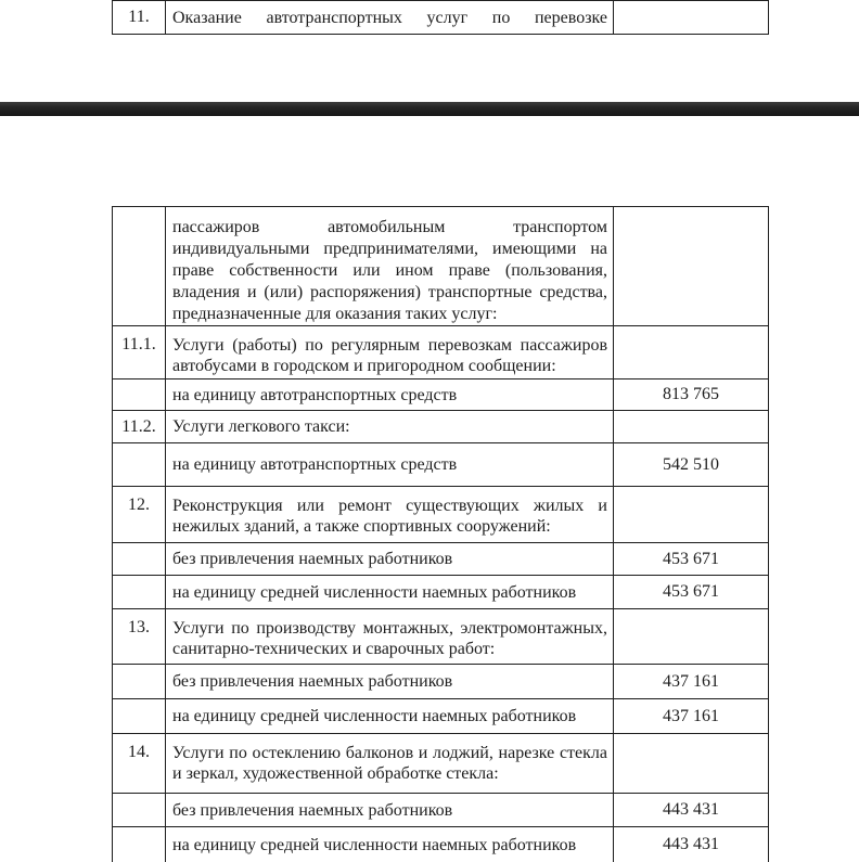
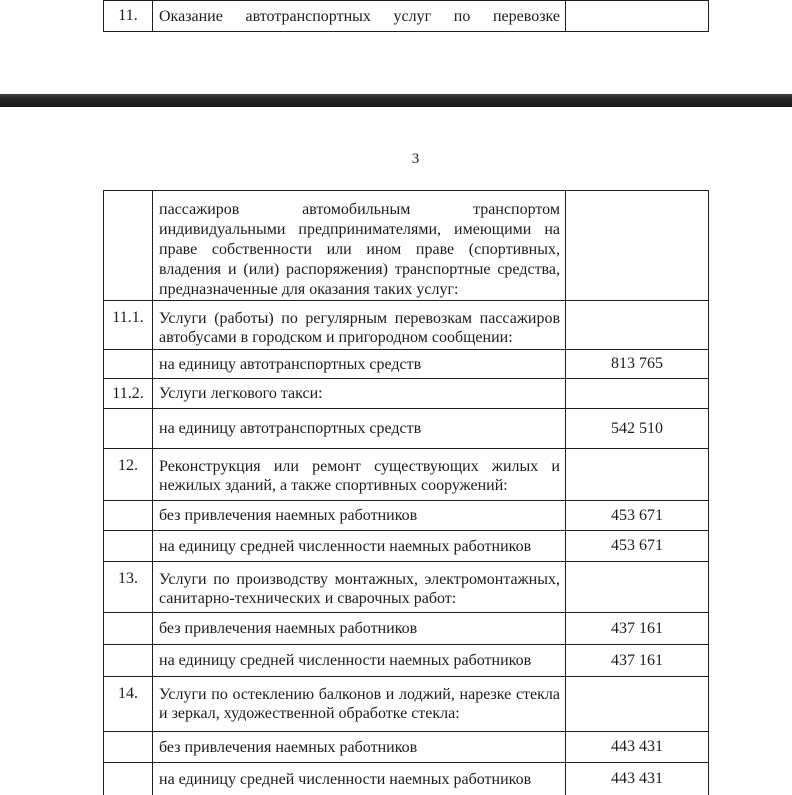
  11.
  Оказание автотранспортных услуг по перевозке
+ 3
  пассажиров автомобильным транспортом
  индивидуальными предпринимателями, имеющими на
- праве собственности или ином праве (пользования,
+ праве собственности или ином праве (спортивных,
  владения и (или) распоряжения) транспортные средства,
  предназначенные для оказания таких услуг:
  11.1.
  Услуги (работы) по регулярным перевозкам пассажиров
  автобусами в городском и пригородном сообщении:
  на единицу автотранспортных средств
  813 765
  11.2.
  Услуги легкового такси:
  на единицу автотранспортных средств
  542 510
  12.
  Реконструкция или ремонт существующих жилых и
  нежилых зданий, а также спортивных сооружений:
  без привлечения наемных работников
  453 671
  на единицу средней численности наемных работников
  453 671
  13.
  Услуги по производству монтажных, электромонтажных,
  санитарно-технических и сварочных работ:
  без привлечения наемных работников
  437 161
  на единицу средней численности наемных работников
  437 161
  14.
  Услуги по остеклению балконов и лоджий, нарезке стекла
  и зеркал, художественной обработке стекла:
  без привлечения наемных работников
  443 431
  на единицу средней численности наемных работников
  443 431
